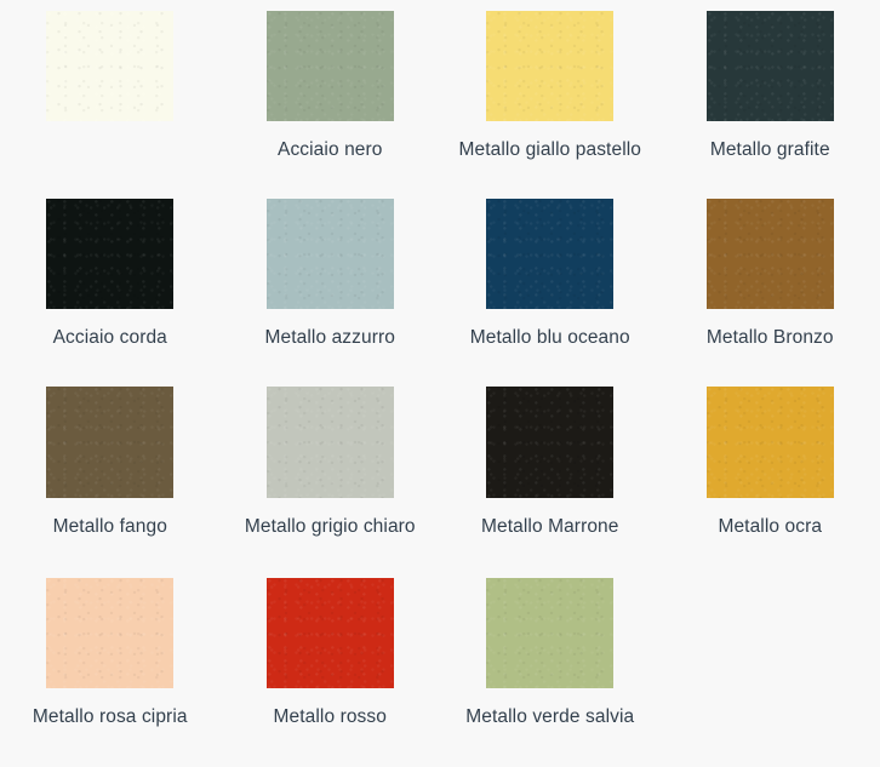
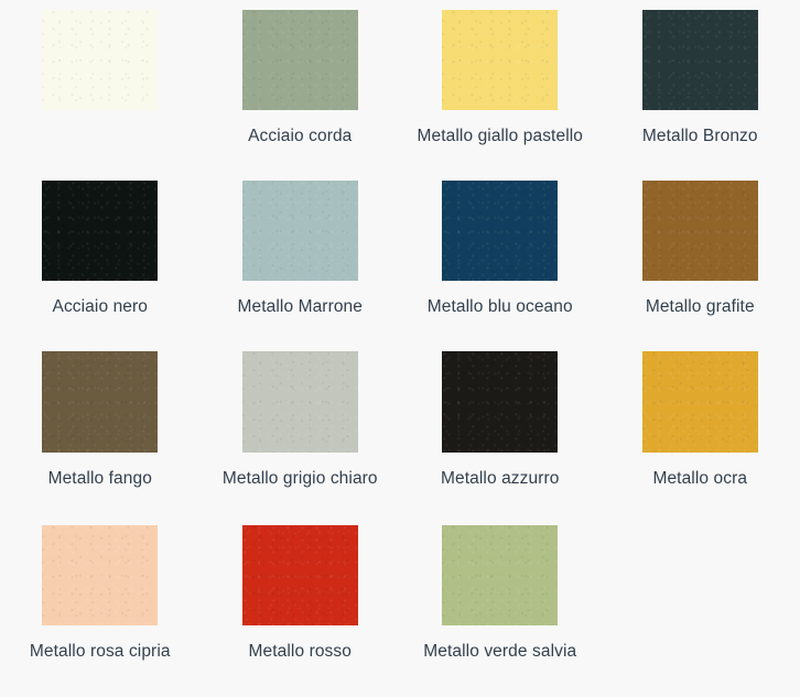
- Acciaio nero
+ Acciaio corda
  Metallo giallo pastello
- Metallo grafite
+ Metallo Bronzo
- Acciaio corda
+ Acciaio nero
- Metallo azzurro
+ Metallo Marrone
  Metallo blu oceano
- Metallo Bronzo
+ Metallo grafite
  Metallo fango
  Metallo grigio chiaro
- Metallo Marrone
+ Metallo azzurro
  Metallo ocra
  Metallo rosa cipria
  Metallo rosso
  Metallo verde salvia
